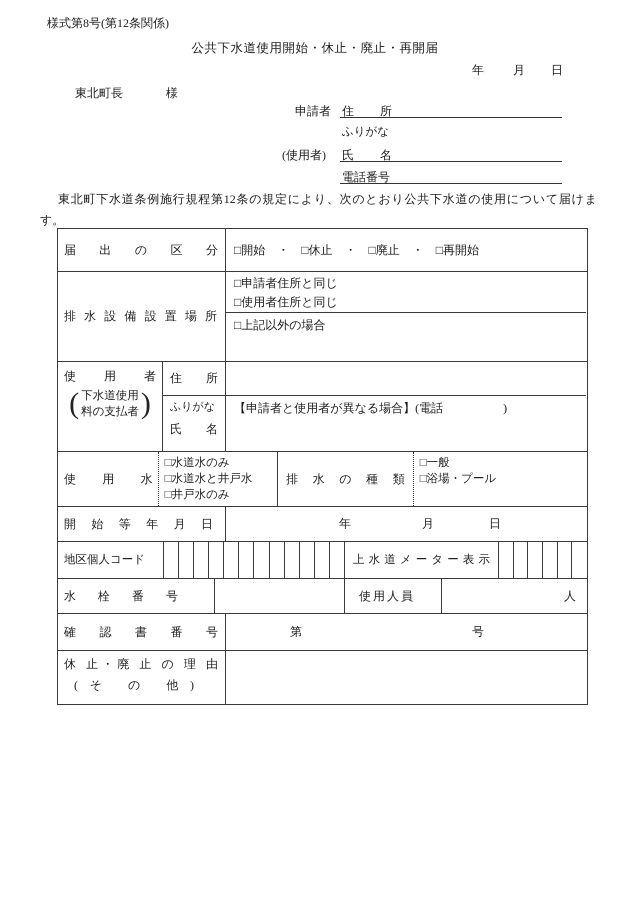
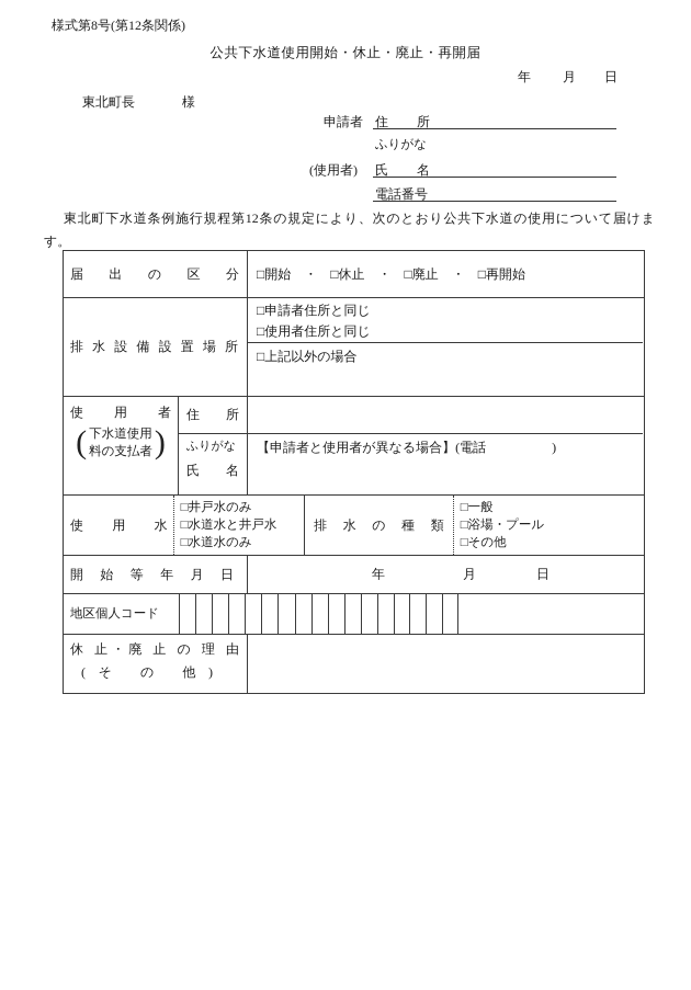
  様式第8号(第12条関係)
  公共下水道使用開始・休止・廃止・再開届
  年
  月
  日
  東北町長
  様
  申請者
  住 所
  ふりがな
  (使用者)
  氏 名
  電話番号
  東北町下水道条例施行規程第12条の規定により、次のとおり公共下水道の使用について届けま
  す。
  届 出 の 区 分
  □開始 ・ □休止 ・ □廃止 ・ □再開始
  排 水 設 備 設 置 場 所
  □申請者住所と同じ
  □使用者住所と同じ
  □上記以外の場合
  使 用 者
  (
  下水道使用
  料の支払者
  )
  住 所
  ふりがな
  氏 名
  【申請者と使用者が異なる場合】(電話 )
  使 用 水
- □水道水のみ
+ □井戸水のみ
  □水道水と井戸水
- □井戸水のみ
+ □水道水のみ
  排 水 の 種 類
  □一般
  □浴場・プール
+ □その他
  開 始 等 年 月 日
  年
  月
  日
  地区個人コード
- 上 水 道 メ ー タ ー 表 示
- 水 栓 番 号
- 使用人員
- 人
- 確 認 書 番 号
- 第
- 号
  休 止・廃 止 の 理 由
  (そ の 他)
